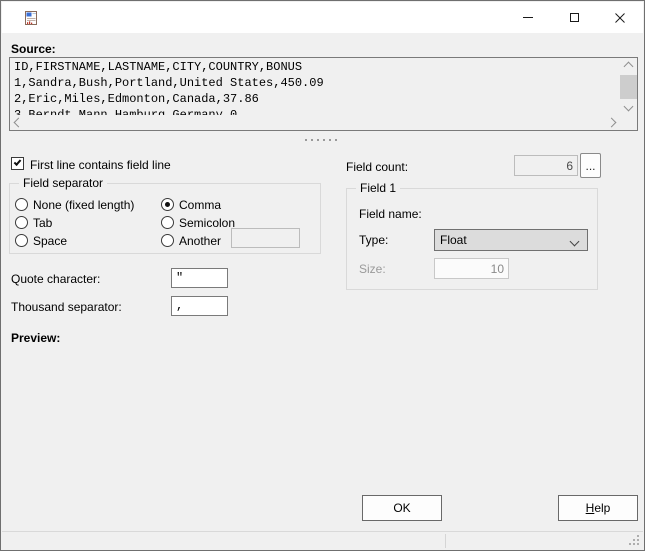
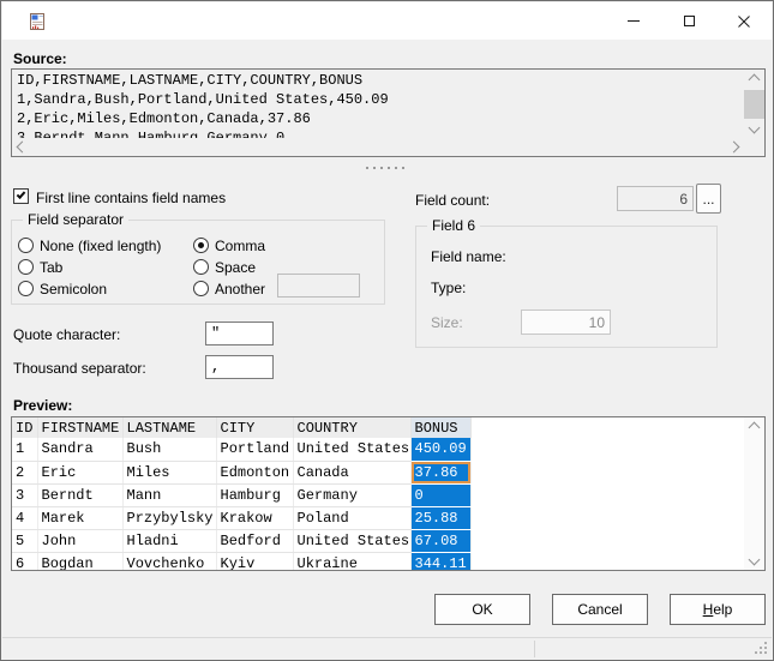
  Source:
  ID,FIRSTNAME,LASTNAME,CITY,COUNTRY,BONUS
  1,Sandra,Bush,Portland,United States,450.09
  2,Eric,Miles,Edmonton,Canada,37.86
- First line contains field line
+ First line contains field names
  Field separator
  None (fixed length)
  Tab
- Space
+ Semicolon
  Comma
- Semicolon
+ Space
  Another
  Quote character:
  "
  Thousand separator:
  ,
  Field count:
  6
  ...
- Field 1
+ Field 6
  Field name:
  Type:
- Float
  Size:
  10
  Preview:
+ ID	FIRSTNAME	LASTNAME	CITY	COUNTRY	BONUS
+ 1	Sandra	Bush	Portland	United States	450.09
+ 2	Eric	Miles	Edmonton	Canada	37.86
+ 3	Berndt	Mann	Hamburg	Germany	0
+ 4	Marek	Przybylsky	Krakow	Poland	25.88
+ 5	John	Hladni	Bedford	United States	67.08
+ 6	Bogdan	Vovchenko	Kyiv	Ukraine	344.11
  OK
+ Cancel
  Help
